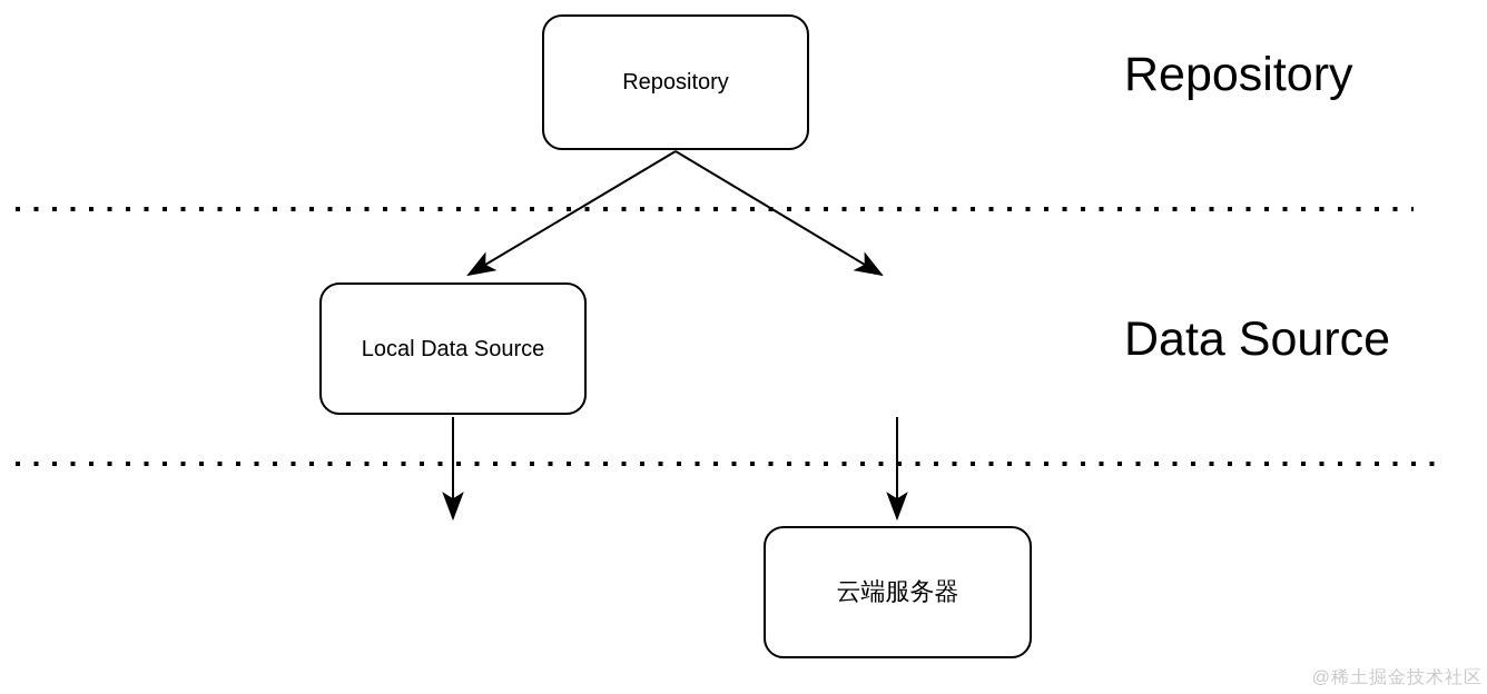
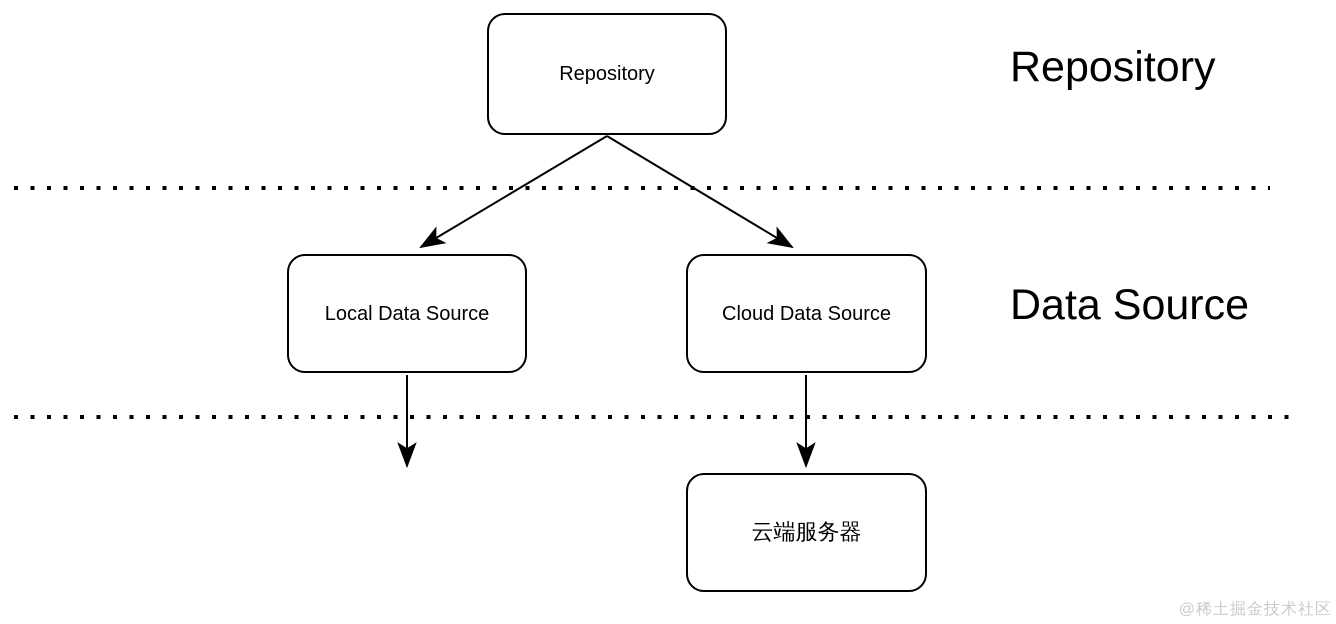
  Repository
  Local Data Source
+ Cloud Data Source
  云端服务器
  Repository
  Data Source
  @稀土掘金技术社区
